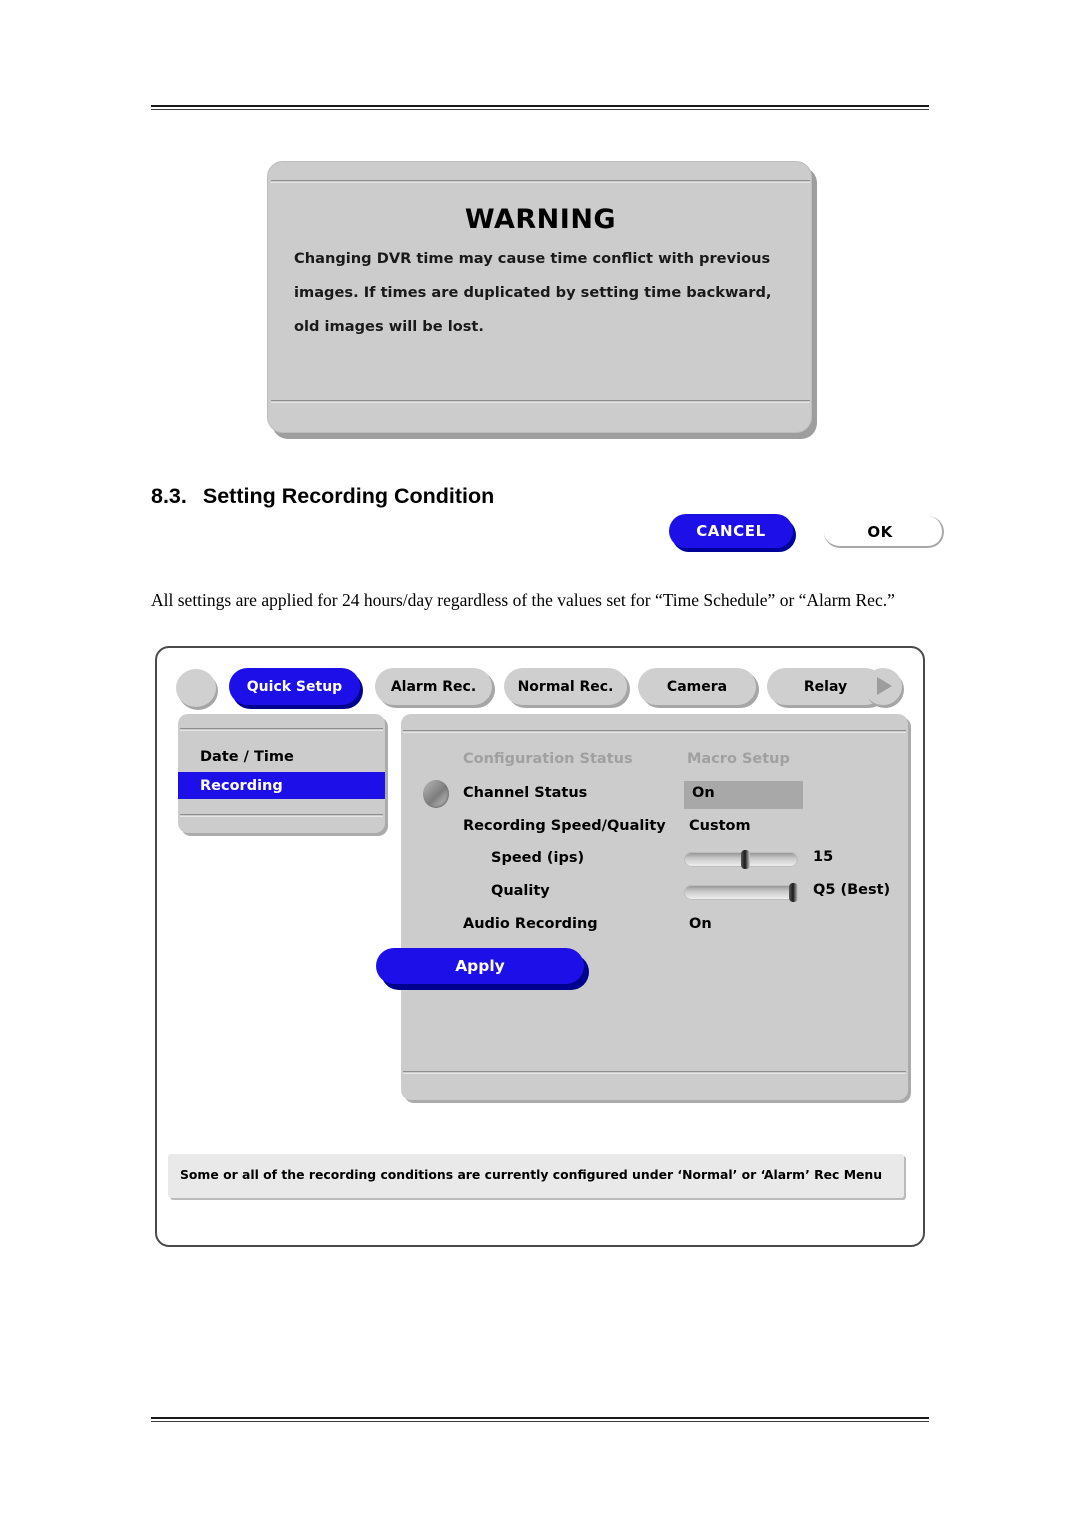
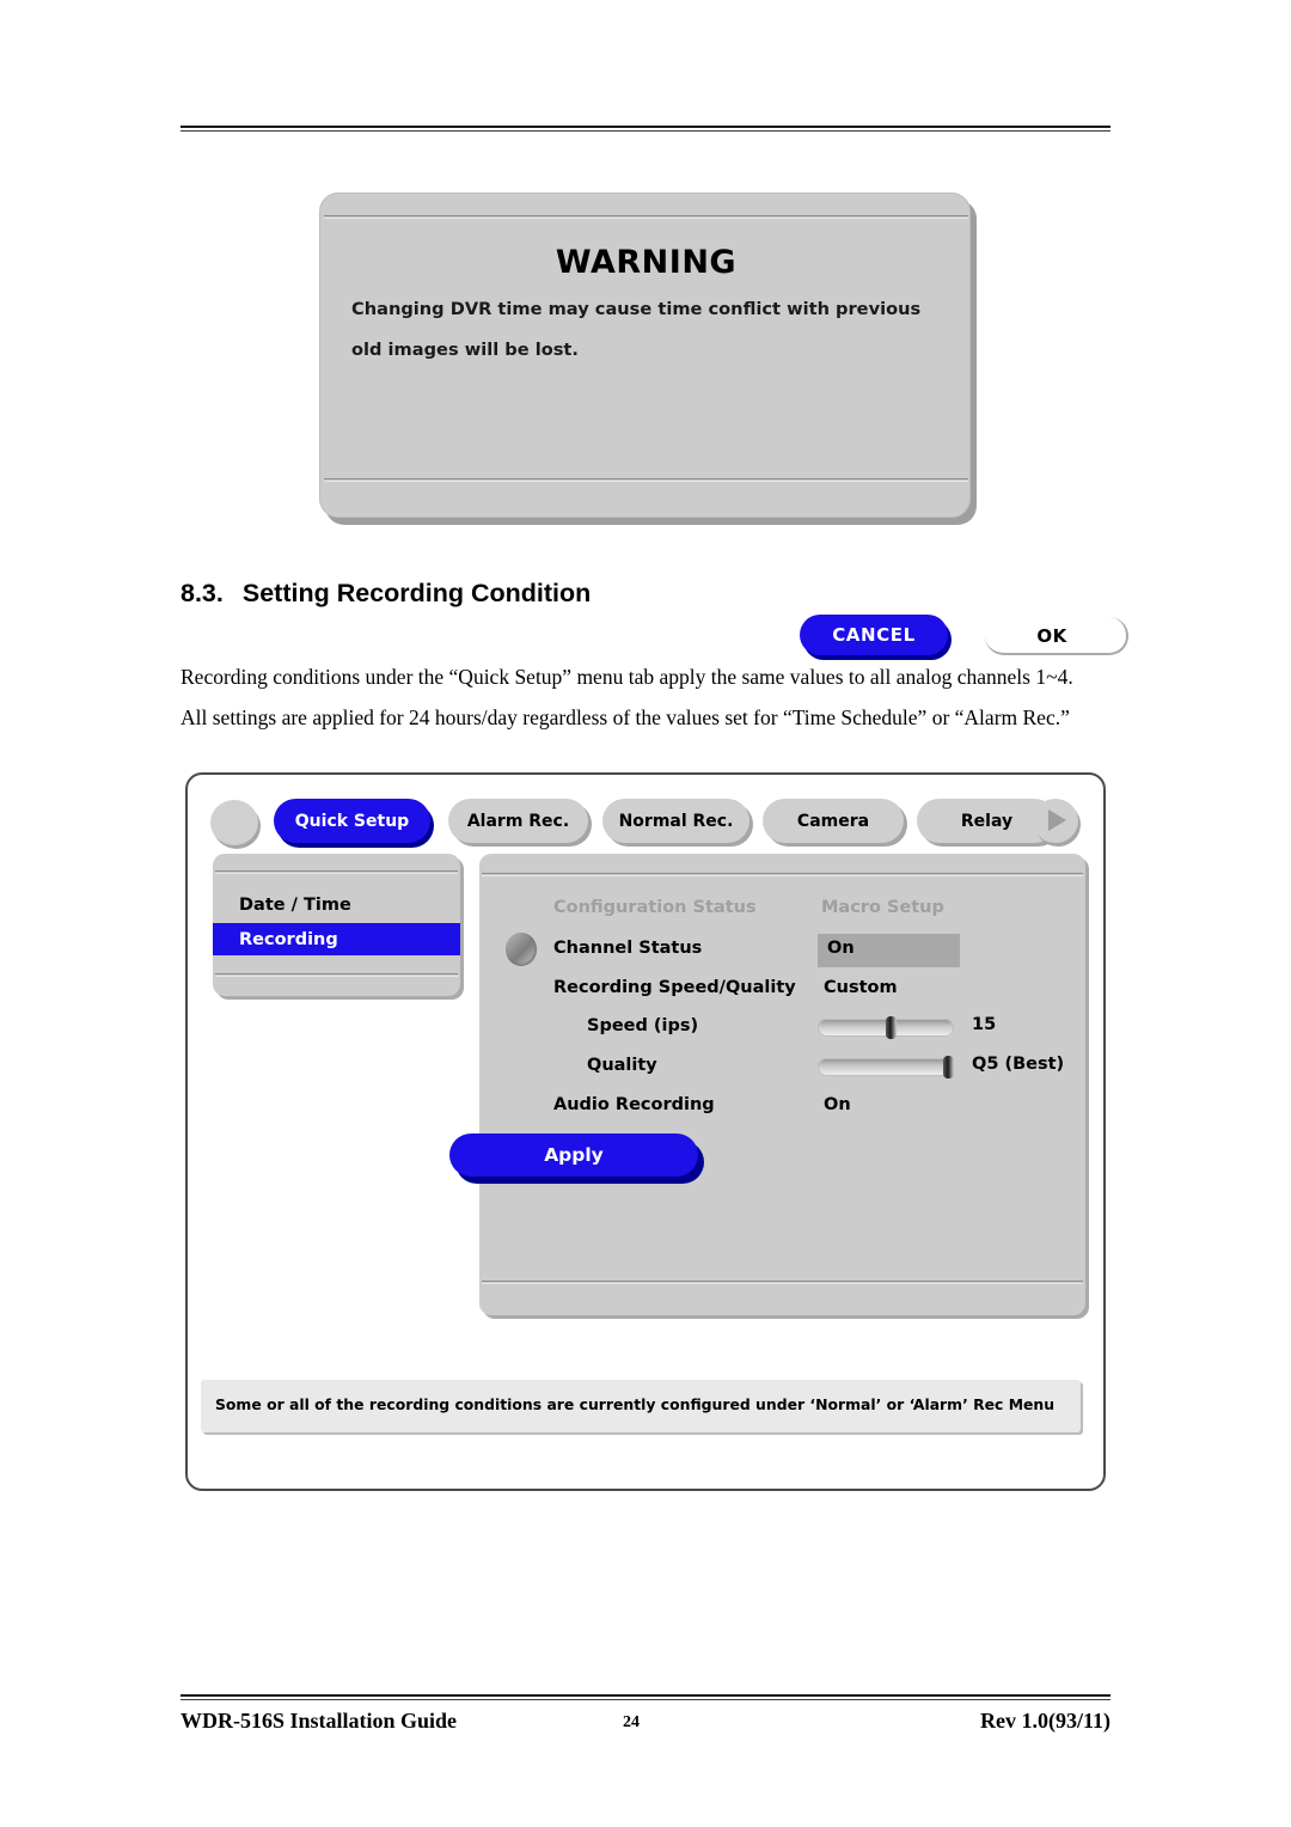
  WARNING
  Changing DVR time may cause time conflict with previous
- images. If times are duplicated by setting time backward,
  old images will be lost.
  CANCEL
  OK
  8.3. Setting Recording Condition
+ Recording conditions under the “Quick Setup” menu tab apply the same values to all analog channels 1~4.
  All settings are applied for 24 hours/day regardless of the values set for “Time Schedule” or “Alarm Rec.”
  Quick Setup
  Alarm Rec.
  Normal Rec.
  Camera
  Relay
  Date / Time
  Recording
  Configuration Status
  Macro Setup
  Channel Status
  On
  Recording Speed/Quality
  Custom
  Speed (ips)
  15
  Quality
  Q5 (Best)
  Audio Recording
  On
  Apply
  Some or all of the recording conditions are currently configured under ‘Normal’ or ‘Alarm’ Rec Menu
+ WDR-516S Installation Guide
+ 24
+ Rev 1.0(93/11)
